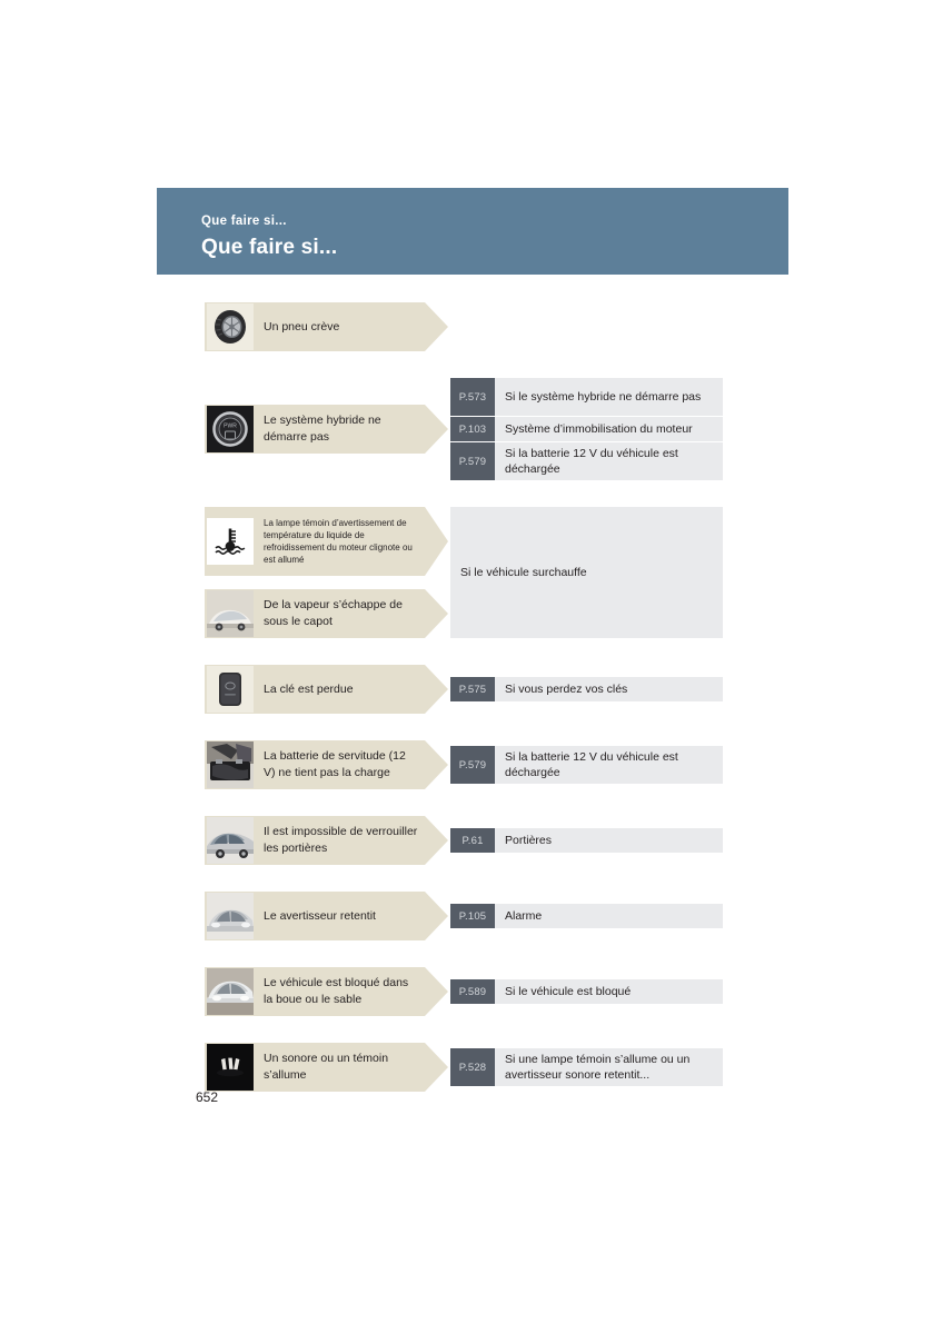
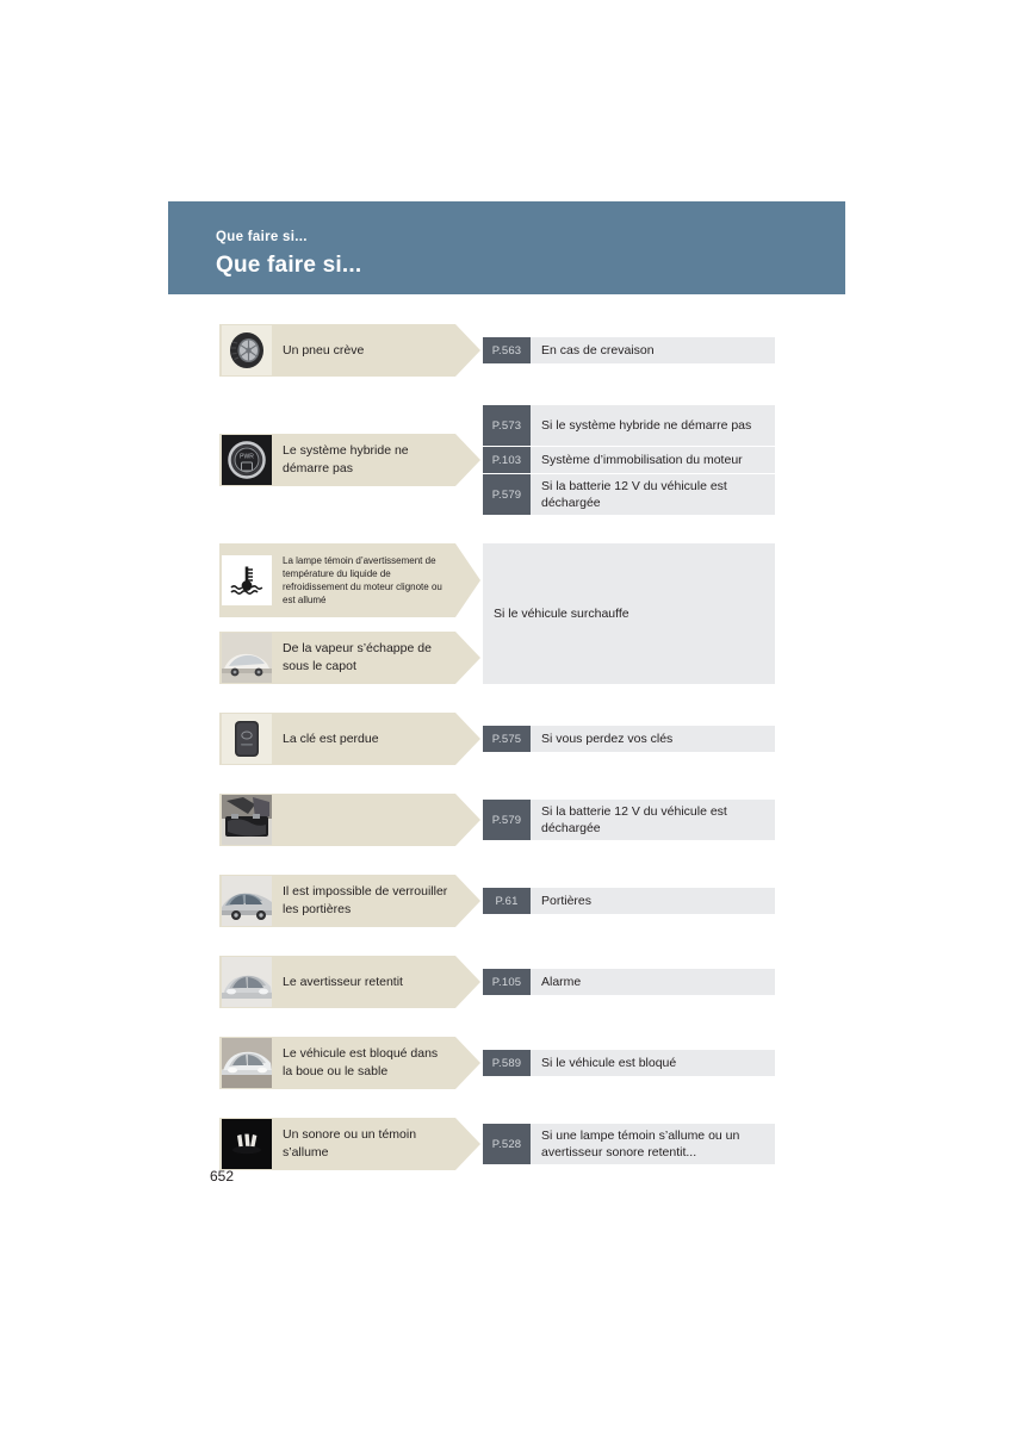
  Que faire si...
  Que faire si...
  Un pneu crève
+ P.563
+ En cas de crevaison
  Le système hybride ne démarre pas
  P.573
  Si le système hybride ne démarre pas
  P.103
  Système d’immobilisation du moteur
  P.579
  Si la batterie 12 V du véhicule est déchargée
  La lampe témoin d’avertissement de température du liquide de refroidissement du moteur clignote ou est allumé
  De la vapeur s’échappe de sous le capot
  Si le véhicule surchauffe
  La clé est perdue
  P.575
  Si vous perdez vos clés
- La batterie de servitude (12 V) ne tient pas la charge
  P.579
  Si la batterie 12 V du véhicule est déchargée
  Il est impossible de verrouiller les portières
  P.61
  Portières
  Le avertisseur retentit
  P.105
  Alarme
  Le véhicule est bloqué dans la boue ou le sable
  P.589
  Si le véhicule est bloqué
  Un sonore ou un témoin s’allume
  P.528
  Si une lampe témoin s’allume ou un avertisseur sonore retentit...
  652
